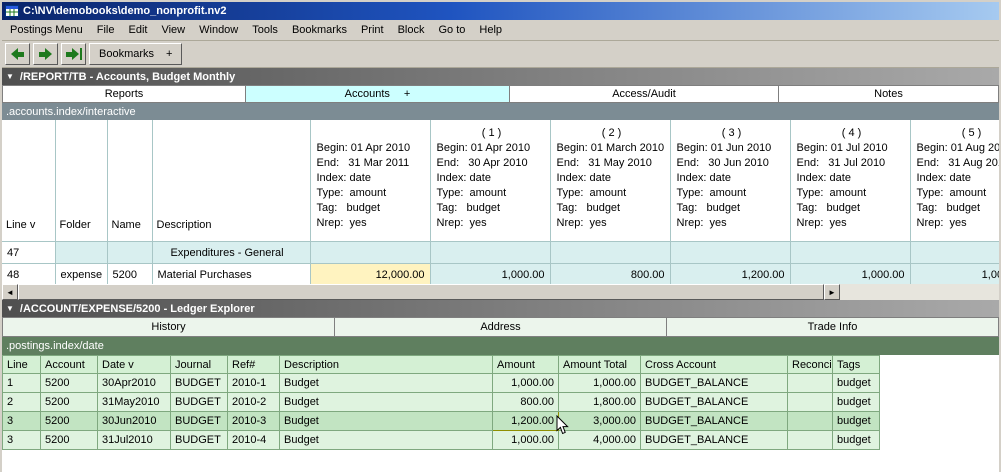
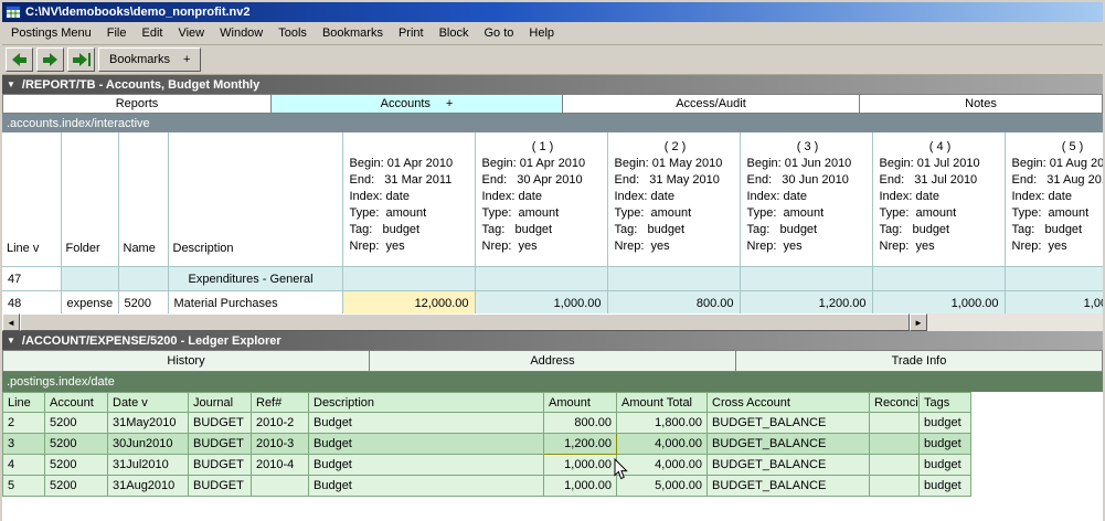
  C:\NV\demobooks\demo_nonprofit.nv2
  Postings Menu
  File
  Edit
  View
  Window
  Tools
  Bookmarks
  Print
  Block
  Go to
  Help
  Bookmarks
  +
  ▼
  /REPORT/TB - Accounts, Budget Monthly
  Reports
  Accounts
  +
  Access/Audit
  Notes
  .accounts.index/interactive
- Line v	Folder	Name	Description	Begin: 01 Apr 2010 End: 31 Mar 2011 Index: date Type: amount Tag: budget Nrep: yes	( 1 ) Begin: 01 Apr 2010 End: 30 Apr 2010 Index: date Type: amount Tag: budget Nrep: yes	( 2 ) Begin: 01 March 2010 End: 31 May 2010 Index: date Type: amount Tag: budget Nrep: yes	( 3 ) Begin: 01 Jun 2010 End: 30 Jun 2010 Index: date Type: amount Tag: budget Nrep: yes	( 4 ) Begin: 01 Jul 2010 End: 31 Jul 2010 Index: date Type: amount Tag: budget Nrep: yes	( 5 ) Begin: 01 Aug 20 End: 31 Aug 20 Index: date Type: amount Tag: budget Nrep: yes
+ Line v	Folder	Name	Description	Begin: 01 Apr 2010 End: 31 Mar 2011 Index: date Type: amount Tag: budget Nrep: yes	( 1 ) Begin: 01 Apr 2010 End: 30 Apr 2010 Index: date Type: amount Tag: budget Nrep: yes	( 2 ) Begin: 01 May 2010 End: 31 May 2010 Index: date Type: amount Tag: budget Nrep: yes	( 3 ) Begin: 01 Jun 2010 End: 30 Jun 2010 Index: date Type: amount Tag: budget Nrep: yes	( 4 ) Begin: 01 Jul 2010 End: 31 Jul 2010 Index: date Type: amount Tag: budget Nrep: yes	( 5 ) Begin: 01 Aug 20 End: 31 Aug 20 Index: date Type: amount Tag: budget Nrep: yes
  47			Expenditures - General
  48	expense	5200	Material Purchases	12,000.00	1,000.00	800.00	1,200.00	1,000.00	1,0
  ◄
  ►
  ▼
  /ACCOUNT/EXPENSE/5200 - Ledger Explorer
  History
  Address
  Trade Info
  .postings.index/date
  Line	Account	Date v	Journal	Ref#	Description	Amount	Amount Total	Cross Account	Reconci	Tags
- 1	5200	30Apr2010	BUDGET	2010-1	Budget	1,000.00	1,000.00	BUDGET_BALANCE		budget
  2	5200	31May2010	BUDGET	2010-2	Budget	800.00	1,800.00	BUDGET_BALANCE		budget
- 3	5200	30Jun2010	BUDGET	2010-3	Budget	1,200.00	3,000.00	BUDGET_BALANCE		budget
+ 3	5200	30Jun2010	BUDGET	2010-3	Budget	1,200.00	4,000.00	BUDGET_BALANCE		budget
- 3	5200	31Jul2010	BUDGET	2010-4	Budget	1,000.00	4,000.00	BUDGET_BALANCE		budget
+ 4	5200	31Jul2010	BUDGET	2010-4	Budget	1,000.00	4,000.00	BUDGET_BALANCE		budget
+ 5	5200	31Aug2010	BUDGET		Budget	1,000.00	5,000.00	BUDGET_BALANCE		budget
